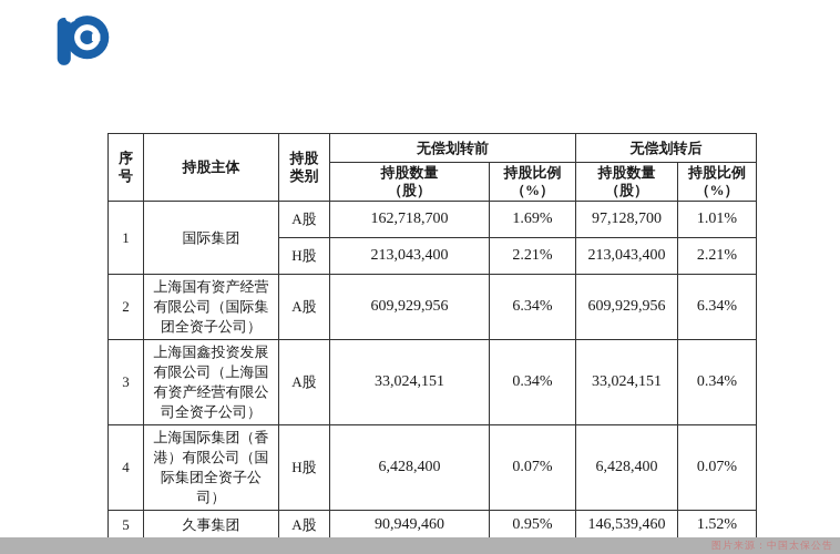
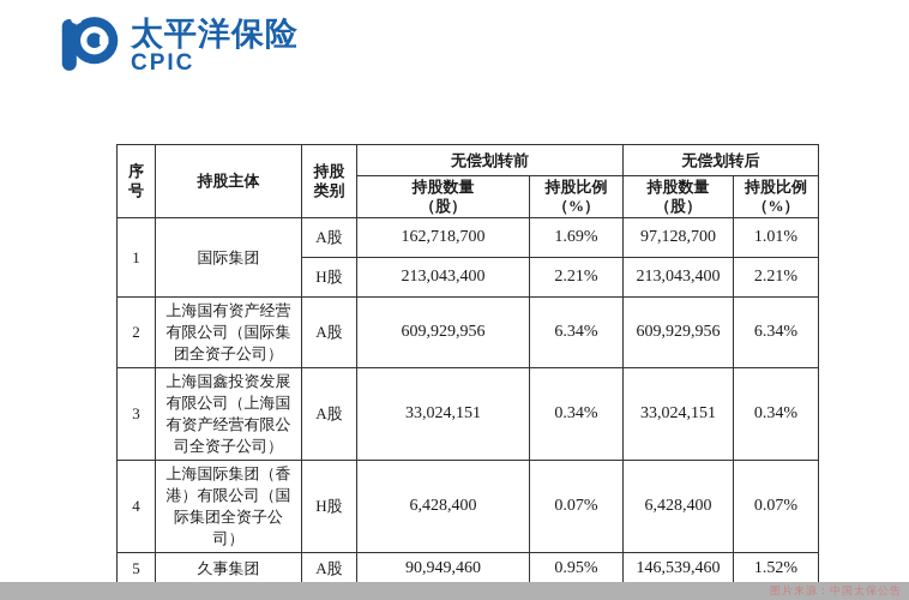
+ 太平洋保险
+ CPIC
  序号	持股主体	持股 类别	无偿划转前	无偿划转后
  持股数量 （股）	持股比例 （%）	持股数量 （股）	持股比例 （%）
  1	国际集团	A股	162,718,700	1.69%	97,128,700	1.01%
  H股	213,043,400	2.21%	213,043,400	2.21%
  2	上海国有资产经营有限公司（国际集团全资子公司）	A股	609,929,956	6.34%	609,929,956	6.34%
  3	上海国鑫投资发展有限公司（上海国有资产经营有限公司全资子公司）	A股	33,024,151	0.34%	33,024,151	0.34%
  4	上海国际集团（香港）有限公司（国际集团全资子公司）	H股	6,428,400	0.07%	6,428,400	0.07%
  5	久事集团	A股	90,949,460	0.95%	146,539,460	1.52%
  图片来源：中国太保公告
